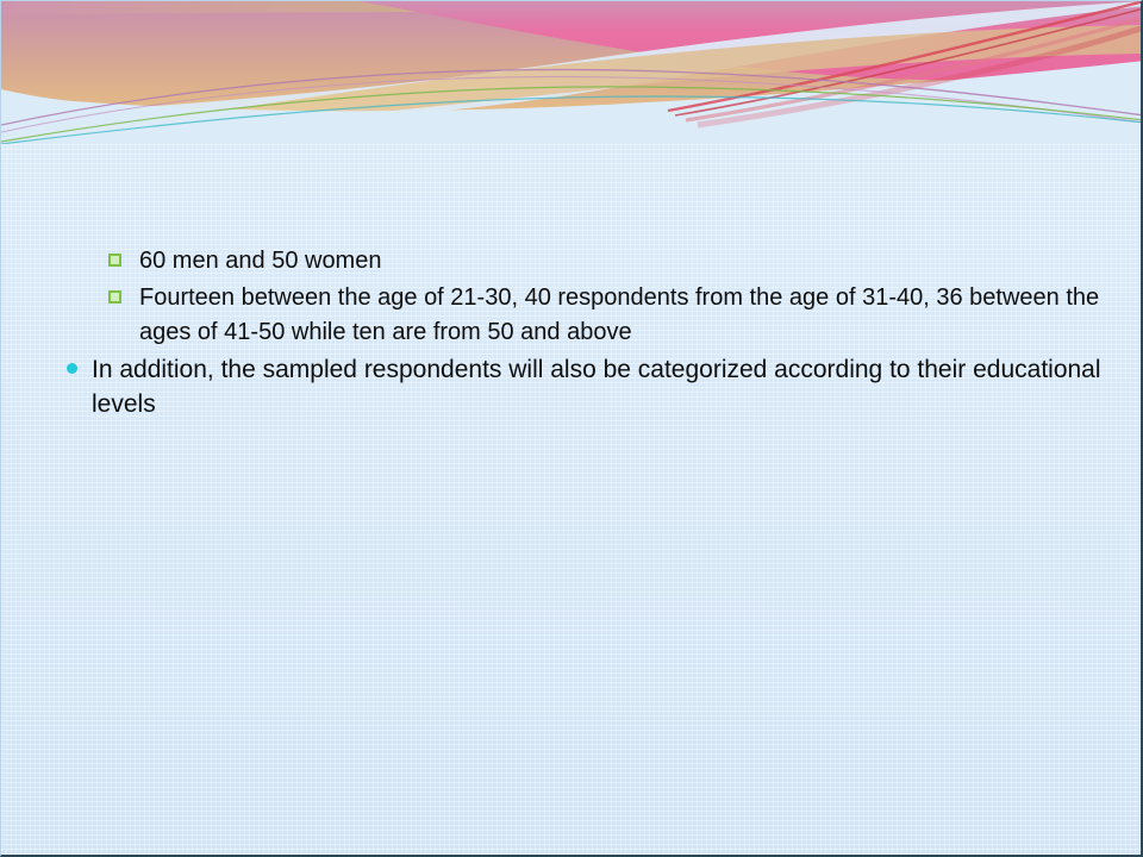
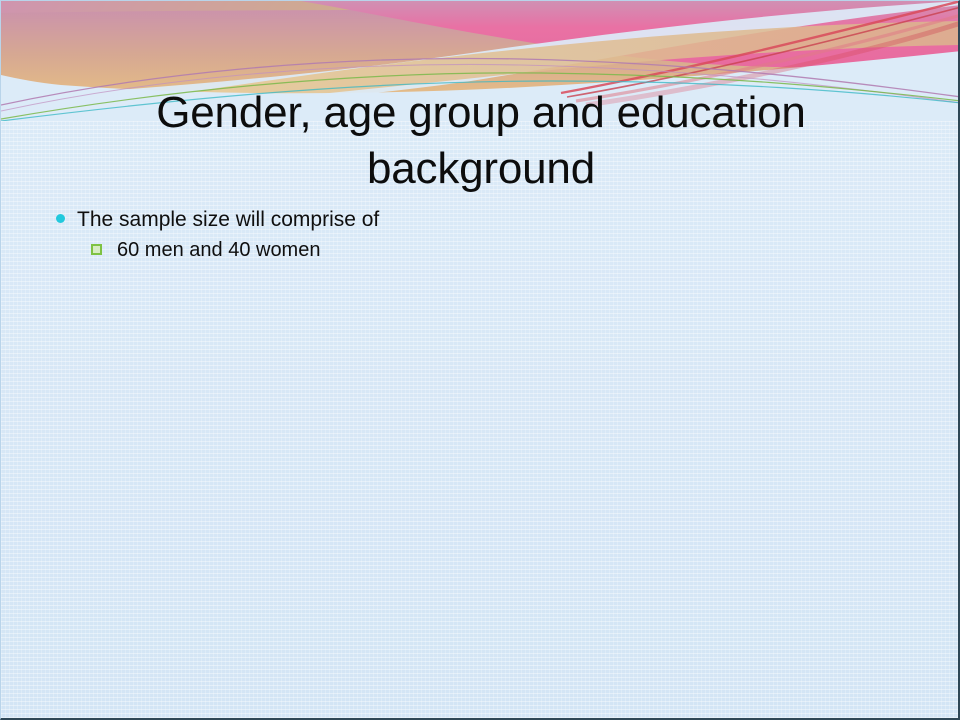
+ Gender, age group and education background
+ The sample size will comprise of
- 60 men and 50 women
+ 60 men and 40 women
- Fourteen between the age of 21-30, 40 respondents from the age of 31-40, 36 between the ages of 41-50 while ten are from 50 and above
- In addition, the sampled respondents will also be categorized according to their educational levels
